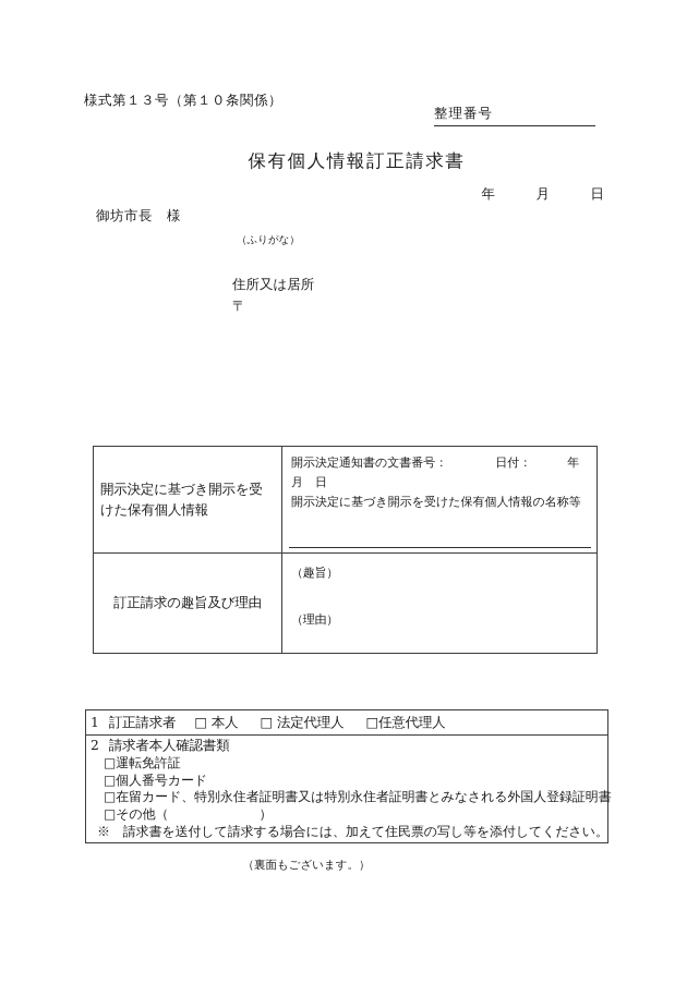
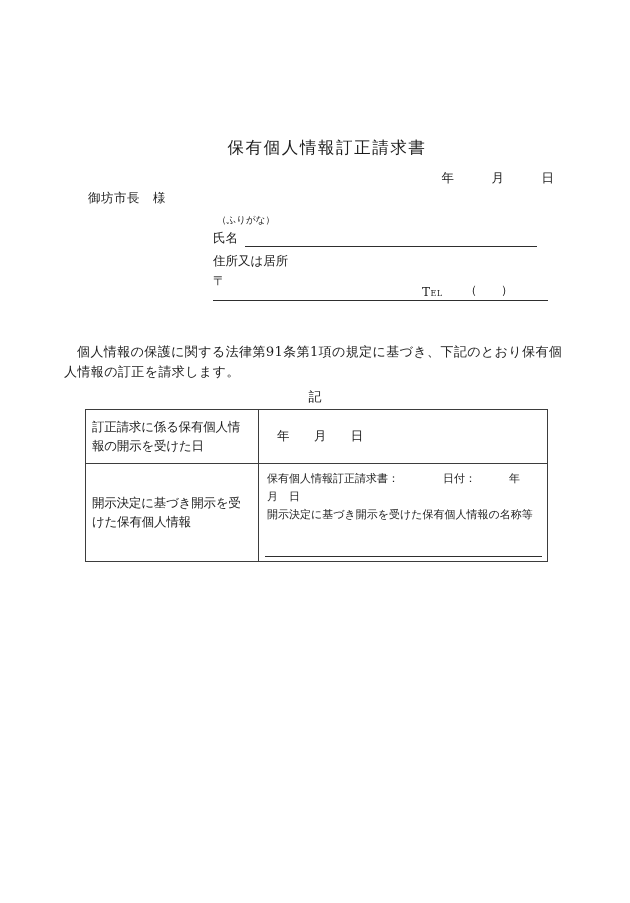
- 様式第１３号（第１０条関係）
- 整理番号
  保有個人情報訂正請求書
  年 月 日
  御坊市長 様
  （ふりがな）
+ 氏名
  住所又は居所
  〒
+ Tel
+ （ ）
+ 個人情報の保護に関する法律第91条第1項の規定に基づき、下記のとおり保有個人情報の訂正を請求します。
+ 記
+ 訂正請求に係る保有個人情報の開示を受けた日	年 月 日
- 開示決定に基づき開示を受けた保有個人情報	開示決定通知書の文書番号： 日付： 年 月 日 開示決定に基づき開示を受けた保有個人情報の名称等
+ 開示決定に基づき開示を受けた保有個人情報	保有個人情報訂正請求書： 日付： 年 月 日 開示決定に基づき開示を受けた保有個人情報の名称等
- 訂正請求の趣旨及び理由	（趣旨） （理由）
- 1 訂正請求者 □ 本人 □ 法定代理人 □任意代理人
- 2 請求者本人確認書類 □運転免許証 □個人番号カード □在留カード、特別永住者証明書又は特別永住者証明書とみなされる外国人登録証明書 □その他（ ） ※ 請求書を送付して請求する場合には、加えて住民票の写し等を添付してください。
- （裏面もございます。）
